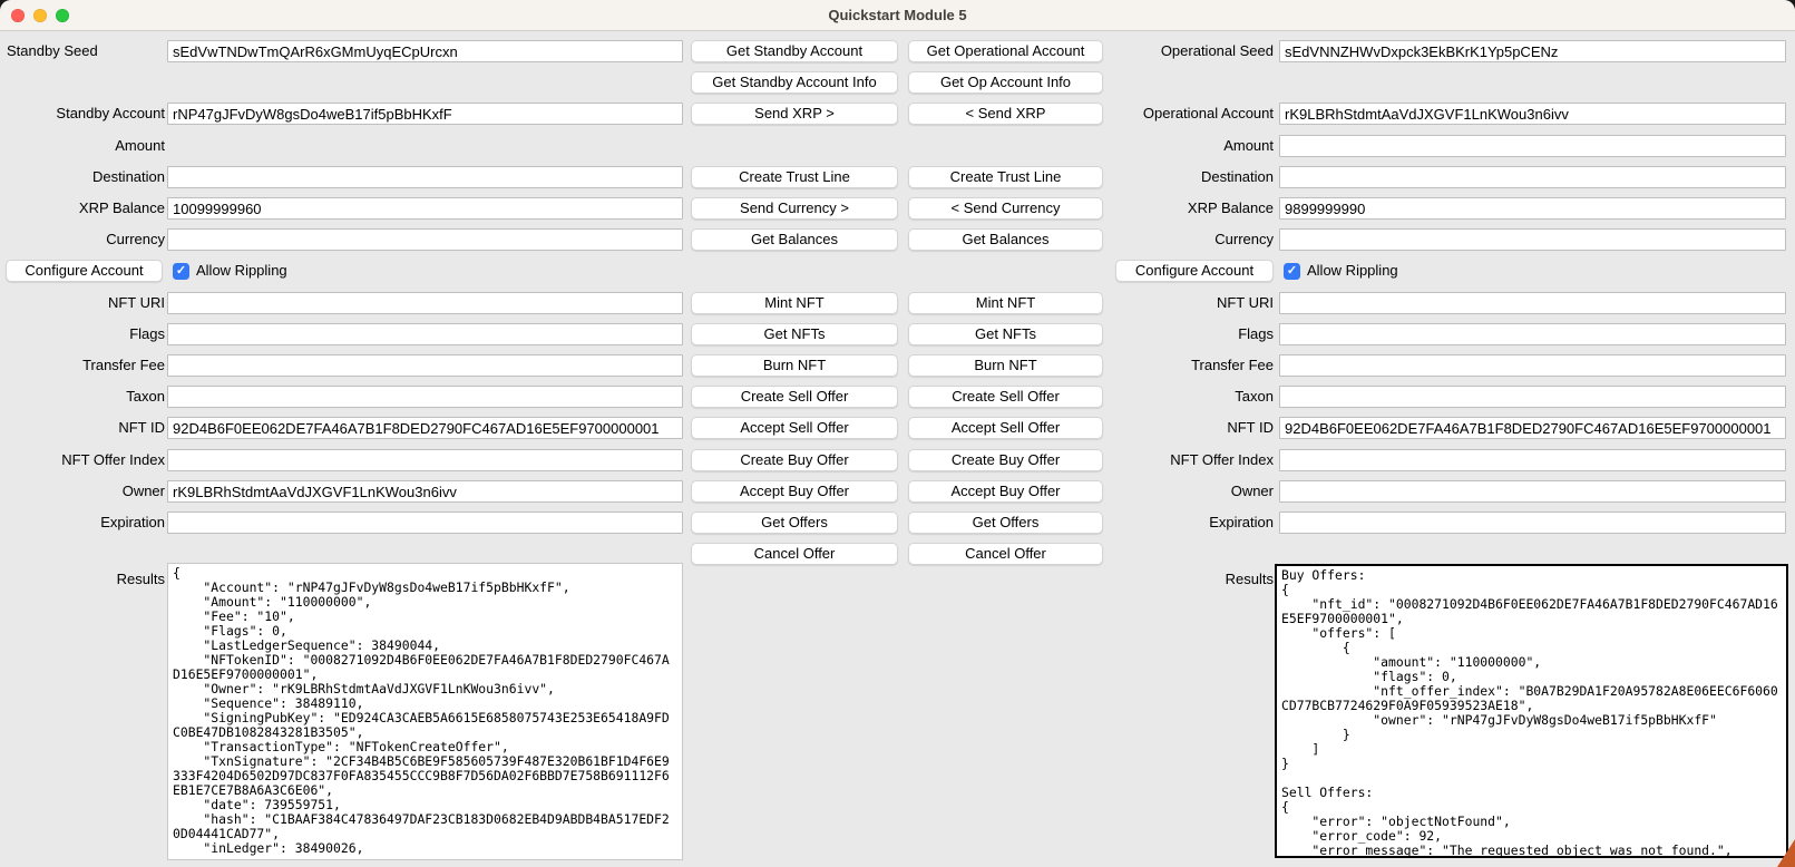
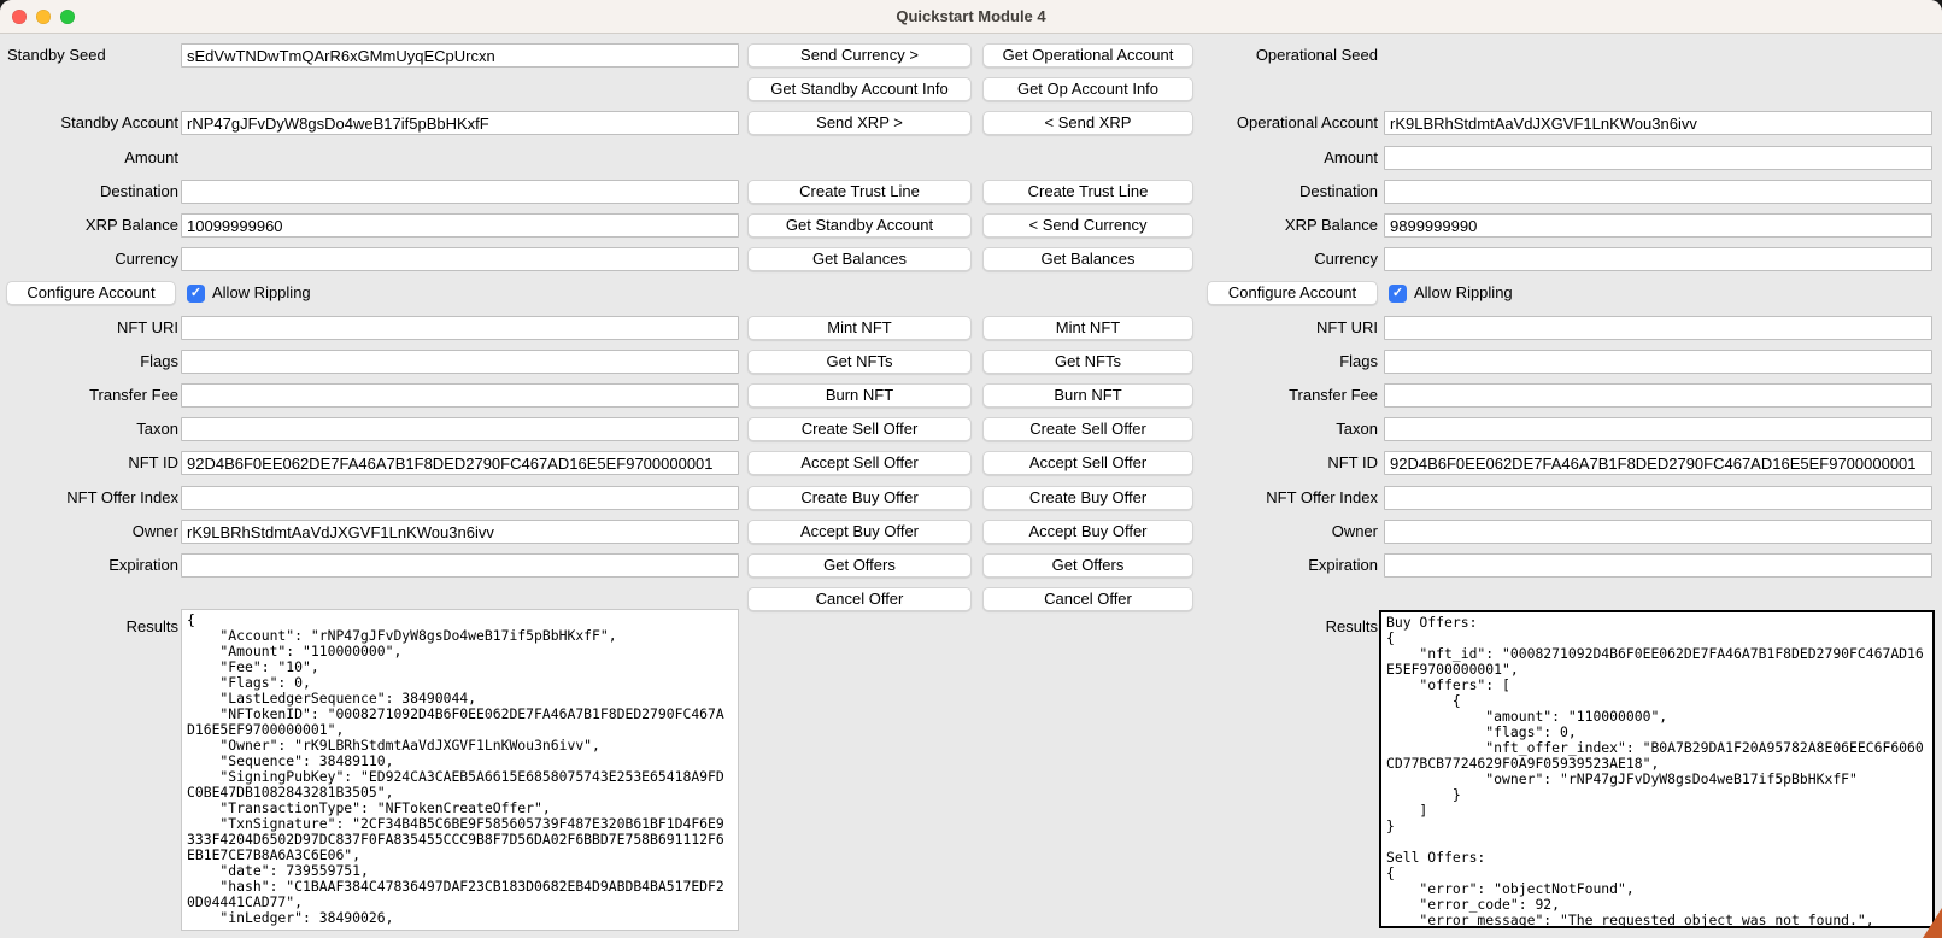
- Quickstart Module 5
+ Quickstart Module 4
  Standby Seed
  Standby Account
  Amount
  Destination
  XRP Balance
  Currency
  NFT URI
  Flags
  Transfer Fee
  Taxon
  NFT ID
  NFT Offer Index
  Owner
  Expiration
  Results
  sEdVwTNDwTmQArR6xGMmUyqECpUrcxn
  rNP47gJFvDyW8gsDo4weB17if5pBbHKxfF
  10099999960
  92D4B6F0EE062DE7FA46A7B1F8DED2790FC467AD16E5EF9700000001
  rK9LBRhStdmtAaVdJXGVF1LnKWou3n6ivv
  Configure Account
  Allow Rippling
  {
  "Account": "rNP47gJFvDyW8gsDo4weB17if5pBbHKxfF",
  "Amount": "110000000",
  "Fee": "10",
  "Flags": 0,
  "LastLedgerSequence": 38490044,
  "NFTokenID": "0008271092D4B6F0EE062DE7FA46A7B1F8DED2790FC467A
  D16E5EF9700000001",
  "Owner": "rK9LBRhStdmtAaVdJXGVF1LnKWou3n6ivv",
  "Sequence": 38489110,
  "SigningPubKey": "ED924CA3CAEB5A6615E6858075743E253E65418A9FD
  C0BE47DB1082843281B3505",
  "TransactionType": "NFTokenCreateOffer",
  "TxnSignature": "2CF34B4B5C6BE9F585605739F487E320B61BF1D4F6E9
  333F4204D6502D97DC837F0FA835455CCC9B8F7D56DA02F6BBD7E758B691112F6
  EB1E7CE7B8A6A3C6E06",
  "date": 739559751,
  "hash": "C1BAAF384C47836497DAF23CB183D0682EB4D9ABDB4BA517EDF2
  0D04441CAD77",
  "inLedger": 38490026,
- Get Standby Account
+ Send Currency >
  Get Standby Account Info
  Send XRP >
  Create Trust Line
- Send Currency >
+ Get Standby Account
  Get Balances
  Mint NFT
  Get NFTs
  Burn NFT
  Create Sell Offer
  Accept Sell Offer
  Create Buy Offer
  Accept Buy Offer
  Get Offers
  Cancel Offer
  Get Operational Account
  Get Op Account Info
  < Send XRP
  Create Trust Line
  < Send Currency
  Get Balances
  Mint NFT
  Get NFTs
  Burn NFT
  Create Sell Offer
  Accept Sell Offer
  Create Buy Offer
  Accept Buy Offer
  Get Offers
  Cancel Offer
  Operational Seed
  Operational Account
  Amount
  Destination
  XRP Balance
  Currency
  NFT URI
  Flags
  Transfer Fee
  Taxon
  NFT ID
  NFT Offer Index
  Owner
  Expiration
  Results
- sEdVNNZHWvDxpck3EkBKrK1Yp5pCENz
  rK9LBRhStdmtAaVdJXGVF1LnKWou3n6ivv
  9899999990
  92D4B6F0EE062DE7FA46A7B1F8DED2790FC467AD16E5EF9700000001
  Configure Account
  Allow Rippling
  Buy Offers:
  {
  "nft_id": "0008271092D4B6F0EE062DE7FA46A7B1F8DED2790FC467AD16
  E5EF9700000001",
  "offers": [
  {
  "amount": "110000000",
  "flags": 0,
  "nft_offer_index": "B0A7B29DA1F20A95782A8E06EEC6F6060
  CD77BCB7724629F0A9F05939523AE18",
  "owner": "rNP47gJFvDyW8gsDo4weB17if5pBbHKxfF"
  }
  ]
  }
  Sell Offers:
  {
  "error": "objectNotFound",
  "error_code": 92,
  "error_message": "The requested object was not found.",
